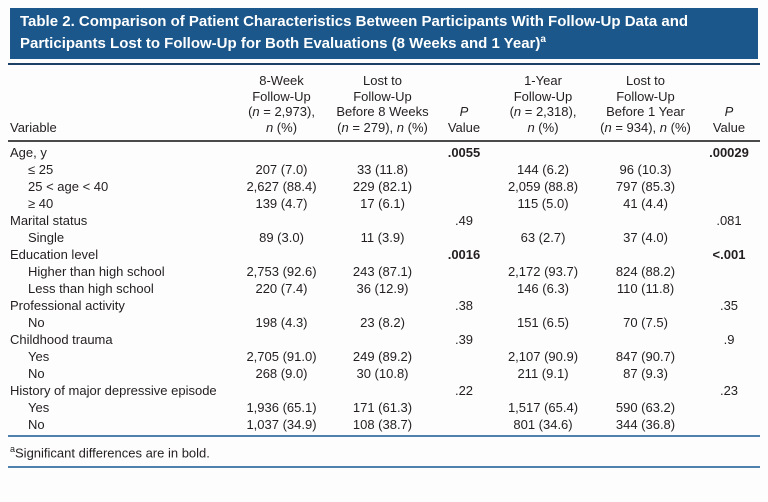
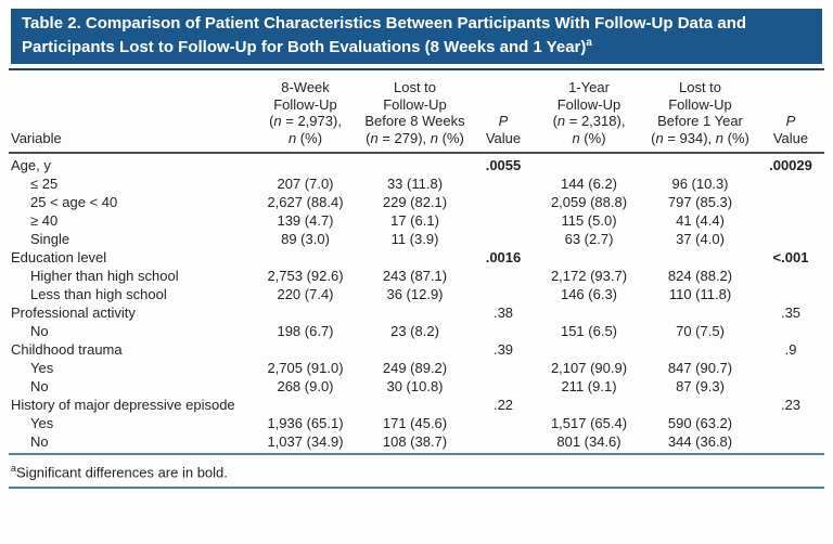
  Table 2. Comparison of Patient Characteristics Between Participants With Follow-Up Data and Participants Lost to Follow-Up for Both Evaluations (8 Weeks and 1 Year)a
  Variable	8-WeekFollow-Up(n = 2,973),n (%)	Lost toFollow-UpBefore 8 Weeks(n = 279), n (%)	PValue	1-YearFollow-Up(n = 2,318),n (%)	Lost toFollow-UpBefore 1 Year(n = 934), n (%)	PValue
  Age, y			.0055			.00029
  ≤ 25	207 (7.0)	33 (11.8)		144 (6.2)	96 (10.3)
  25 < age < 40	2,627 (88.4)	229 (82.1)		2,059 (88.8)	797 (85.3)
  ≥ 40	139 (4.7)	17 (6.1)		115 (5.0)	41 (4.4)
- Marital status			.49			.081
  Single	89 (3.0)	11 (3.9)		63 (2.7)	37 (4.0)
  Education level			.0016			<.001
  Higher than high school	2,753 (92.6)	243 (87.1)		2,172 (93.7)	824 (88.2)
  Less than high school	220 (7.4)	36 (12.9)		146 (6.3)	110 (11.8)
  Professional activity			.38			.35
- No	198 (4.3)	23 (8.2)		151 (6.5)	70 (7.5)
+ No	198 (6.7)	23 (8.2)		151 (6.5)	70 (7.5)
  Childhood trauma			.39			.9
  Yes	2,705 (91.0)	249 (89.2)		2,107 (90.9)	847 (90.7)
  No	268 (9.0)	30 (10.8)		211 (9.1)	87 (9.3)
  History of major depressive episode			.22			.23
- Yes	1,936 (65.1)	171 (61.3)		1,517 (65.4)	590 (63.2)
+ Yes	1,936 (65.1)	171 (45.6)		1,517 (65.4)	590 (63.2)
  No	1,037 (34.9)	108 (38.7)		801 (34.6)	344 (36.8)
  aSignificant differences are in bold.
